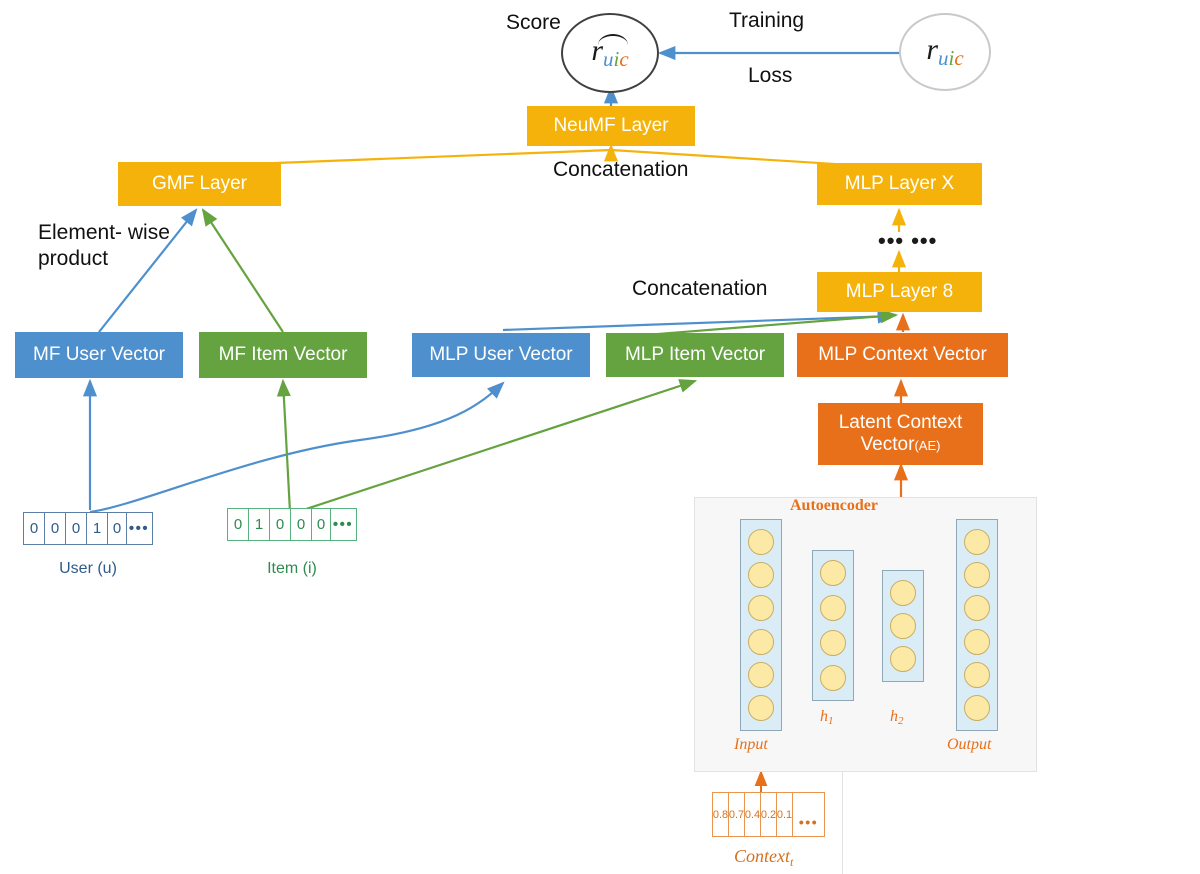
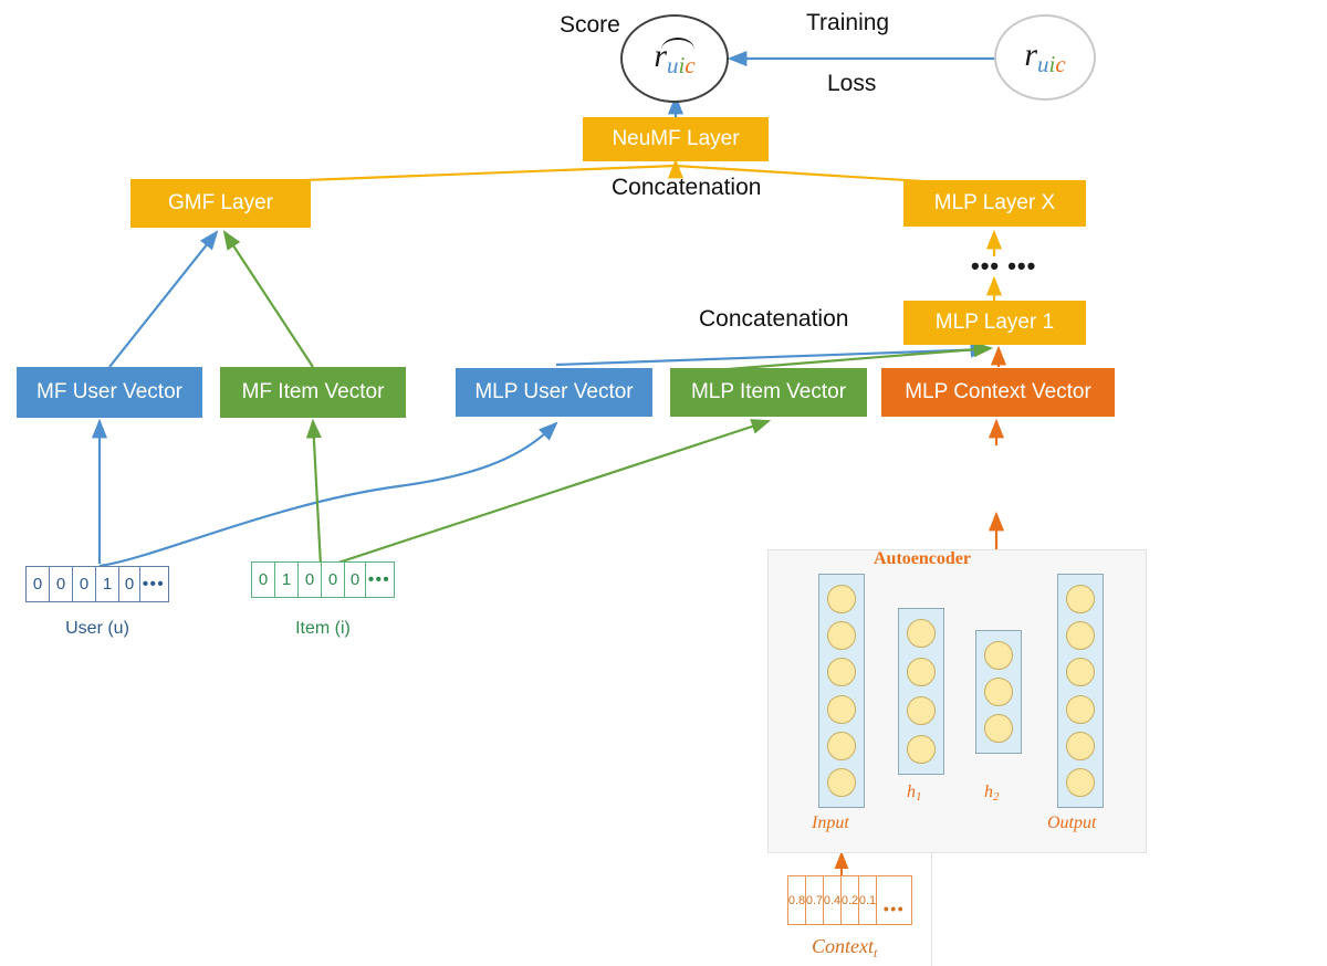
  Score
  ruic
  Training
  Loss
  ruic
  NeuMF Layer
  Concatenation
  GMF Layer
  MLP Layer X
  ••• •••
- MLP Layer 8
+ MLP Layer 1
  Concatenation
- Element- wise
- product
  MF User Vector
  MF Item Vector
  MLP User Vector
  MLP Item Vector
  MLP Context Vector
- Latent Context
- Vector(AE)
  0
  0
  0
  1
  0
  •••
  User (u)
  0
  1
  0
  0
  0
  •••
  Item (i)
  Autoencoder
  Input
  h1
  h2
  Output
  0.8
  0.7
  0.4
  0.2
  0.1
  •••
  Contextt
